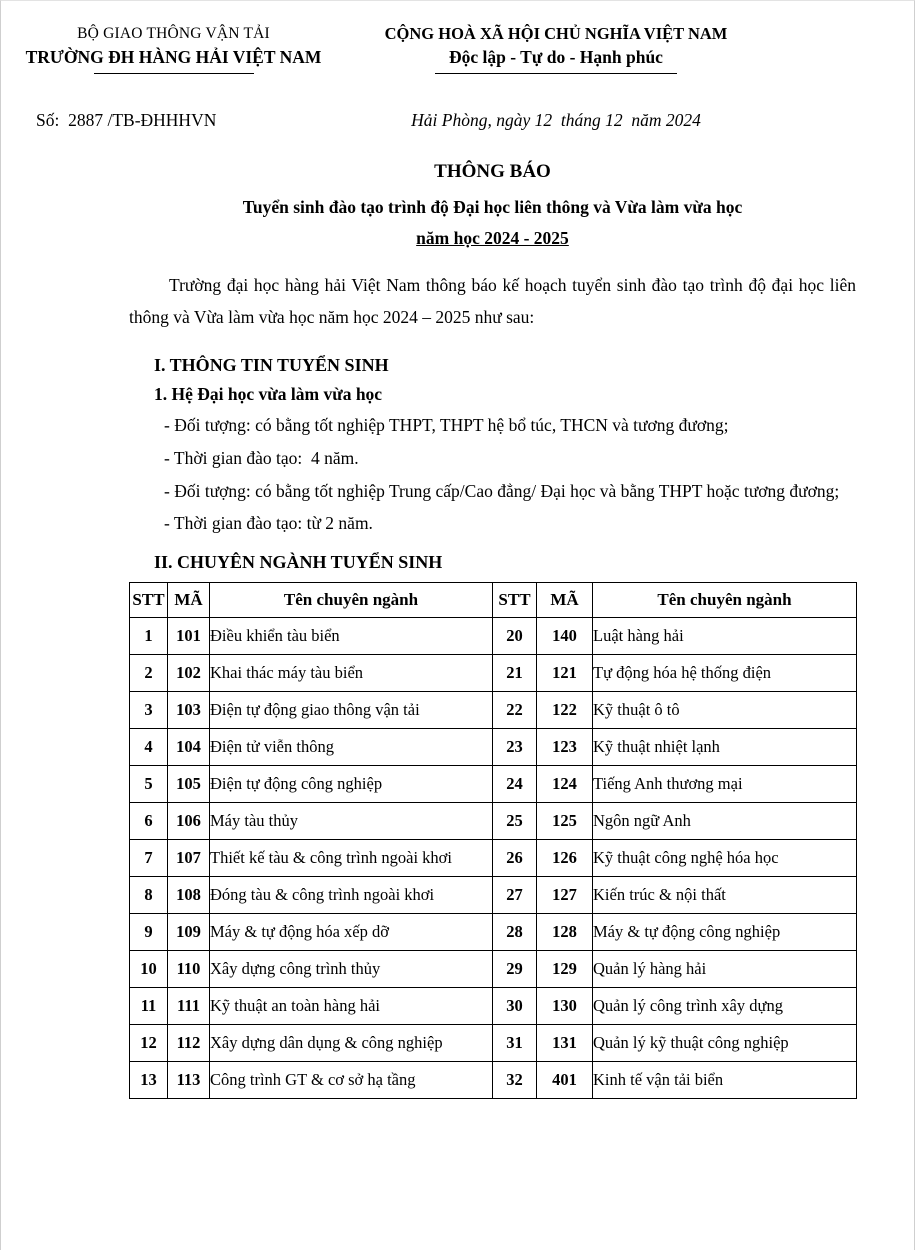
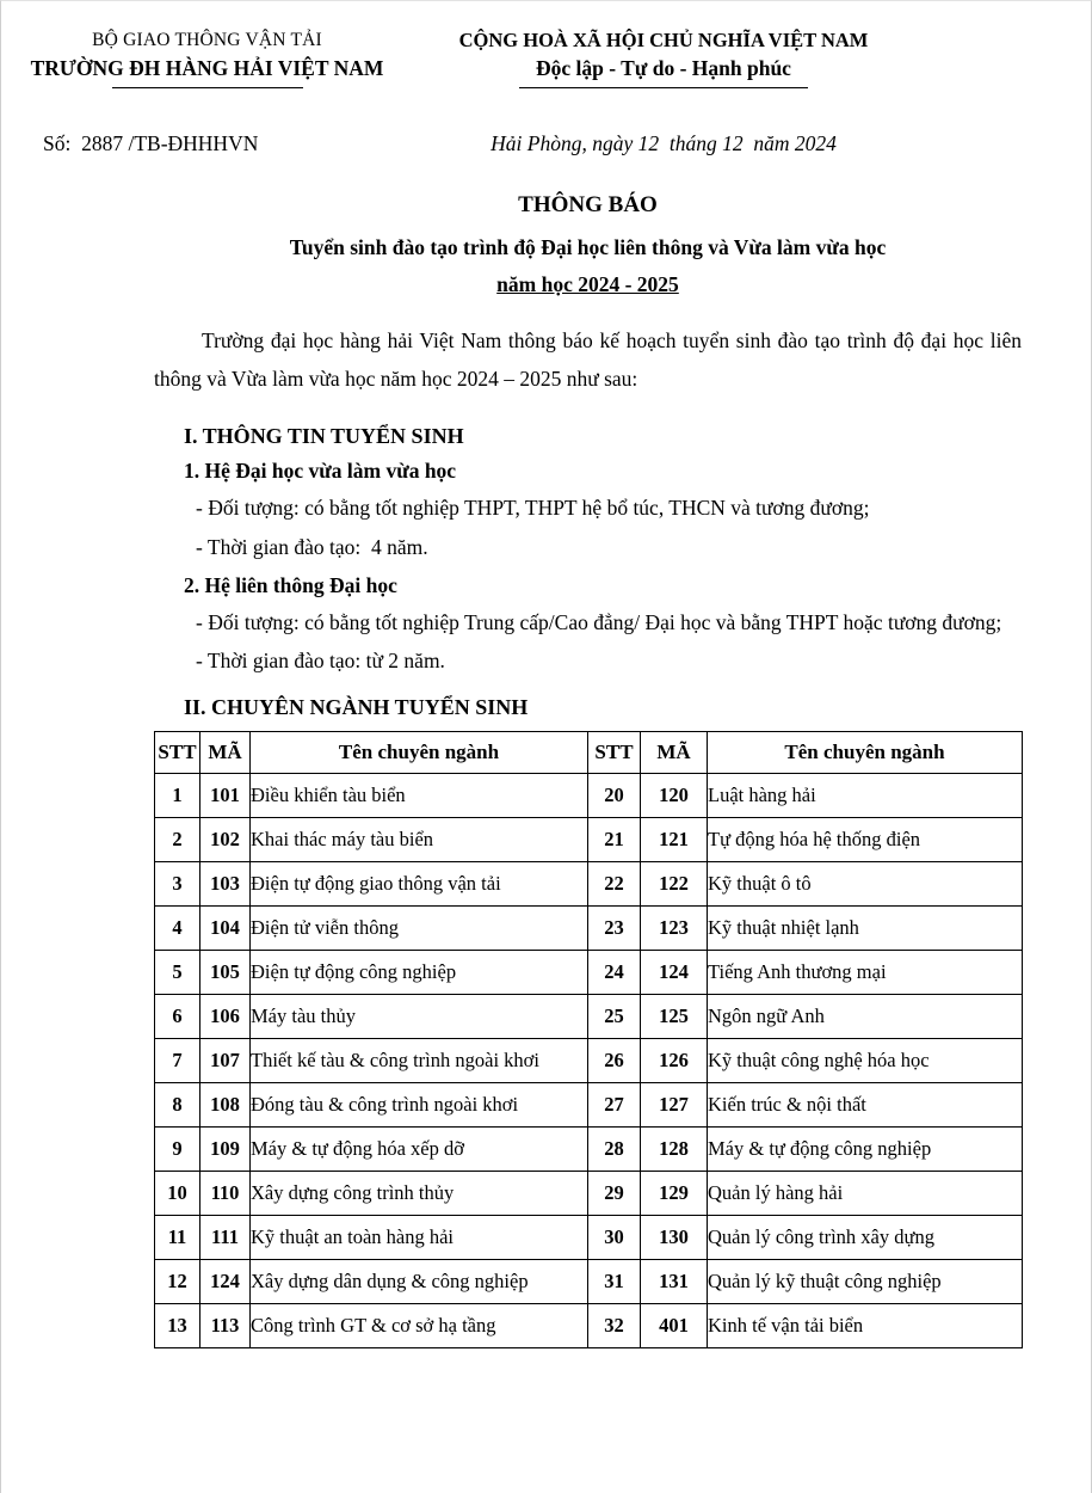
  BỘ GIAO THÔNG VẬN TẢI
  TRƯỜNG ĐH HÀNG HẢI VIỆT NAM
  CỘNG HOÀ XÃ HỘI CHỦ NGHĨA VIỆT NAM
  Độc lập - Tự do - Hạnh phúc
  Số: 2887 /TB-ĐHHHVN
  Hải Phòng, ngày 12 tháng 12 năm 2024
  THÔNG BÁO
  Tuyển sinh đào tạo trình độ Đại học liên thông và Vừa làm vừa học
  năm học 2024 - 2025
  Trường đại học hàng hải Việt Nam thông báo kế hoạch tuyển sinh đào tạo trình độ đại học liên thông và Vừa làm vừa học năm học 2024 – 2025 như sau:
  I. THÔNG TIN TUYỂN SINH
  1. Hệ Đại học vừa làm vừa học
  - Đối tượng: có bằng tốt nghiệp THPT, THPT hệ bổ túc, THCN và tương đương;
  - Thời gian đào tạo: 4 năm.
+ 2. Hệ liên thông Đại học
  - Đối tượng: có bằng tốt nghiệp Trung cấp/Cao đẳng/ Đại học và bằng THPT hoặc tương đương;
  - Thời gian đào tạo: từ 2 năm.
  II. CHUYÊN NGÀNH TUYỂN SINH
  STT	MÃ	Tên chuyên ngành	STT	MÃ	Tên chuyên ngành
- 1	101	Điều khiển tàu biển	20	140	Luật hàng hải
+ 1	101	Điều khiển tàu biển	20	120	Luật hàng hải
  2	102	Khai thác máy tàu biển	21	121	Tự động hóa hệ thống điện
  3	103	Điện tự động giao thông vận tải	22	122	Kỹ thuật ô tô
  4	104	Điện tử viễn thông	23	123	Kỹ thuật nhiệt lạnh
  5	105	Điện tự động công nghiệp	24	124	Tiếng Anh thương mại
  6	106	Máy tàu thủy	25	125	Ngôn ngữ Anh
  7	107	Thiết kế tàu & công trình ngoài khơi	26	126	Kỹ thuật công nghệ hóa học
  8	108	Đóng tàu & công trình ngoài khơi	27	127	Kiến trúc & nội thất
  9	109	Máy & tự động hóa xếp dỡ	28	128	Máy & tự động công nghiệp
  10	110	Xây dựng công trình thủy	29	129	Quản lý hàng hải
  11	111	Kỹ thuật an toàn hàng hải	30	130	Quản lý công trình xây dựng
- 12	112	Xây dựng dân dụng & công nghiệp	31	131	Quản lý kỹ thuật công nghiệp
+ 12	124	Xây dựng dân dụng & công nghiệp	31	131	Quản lý kỹ thuật công nghiệp
  13	113	Công trình GT & cơ sở hạ tầng	32	401	Kinh tế vận tải biển
